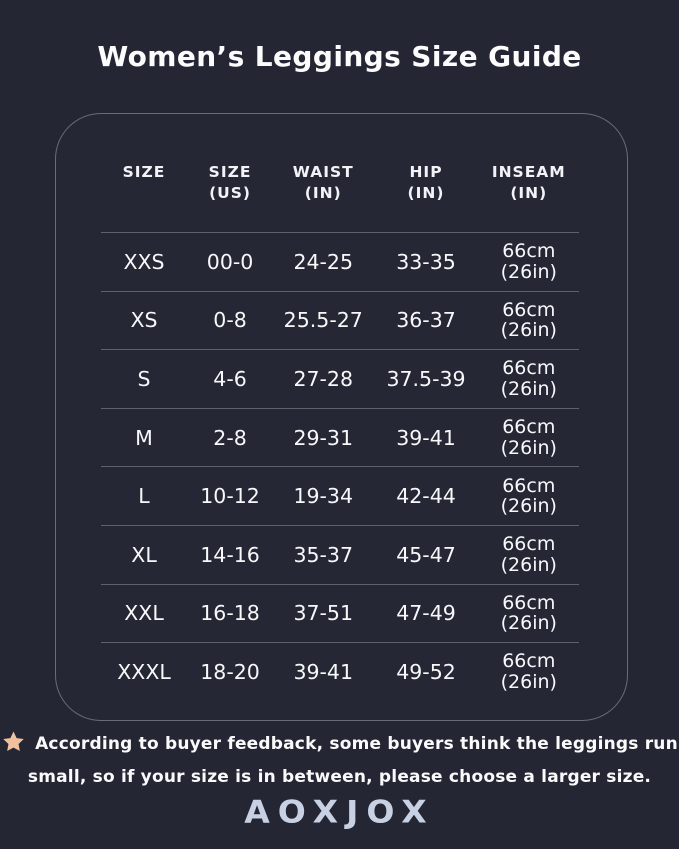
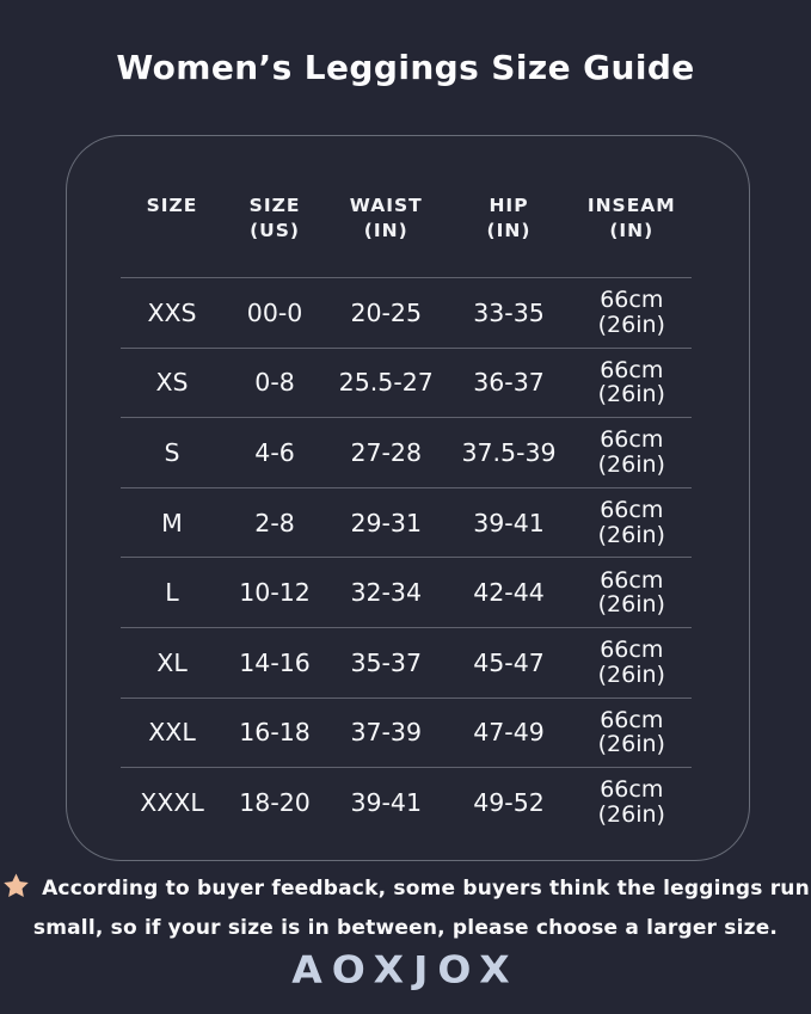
  Women’s Leggings Size Guide
  SIZE
  SIZE
  (US)
  WAIST
  (IN)
  HIP
  (IN)
  INSEAM
  (IN)
  XXS
  00-0
- 24-25
+ 20-25
  33-35
  66cm
  (26in)
  XS
  0-8
  25.5-27
  36-37
  66cm
  (26in)
  S
  4-6
  27-28
  37.5-39
  66cm
  (26in)
  M
  2-8
  29-31
  39-41
  66cm
  (26in)
  L
  10-12
- 19-34
+ 32-34
  42-44
  66cm
  (26in)
  XL
  14-16
  35-37
  45-47
  66cm
  (26in)
  XXL
  16-18
- 37-51
+ 37-39
  47-49
  66cm
  (26in)
  XXXL
  18-20
  39-41
  49-52
  66cm
  (26in)
  According to buyer feedback, some buyers think the leggings run
  small, so if your size is in between, please choose a larger size.
  AOXJOX
